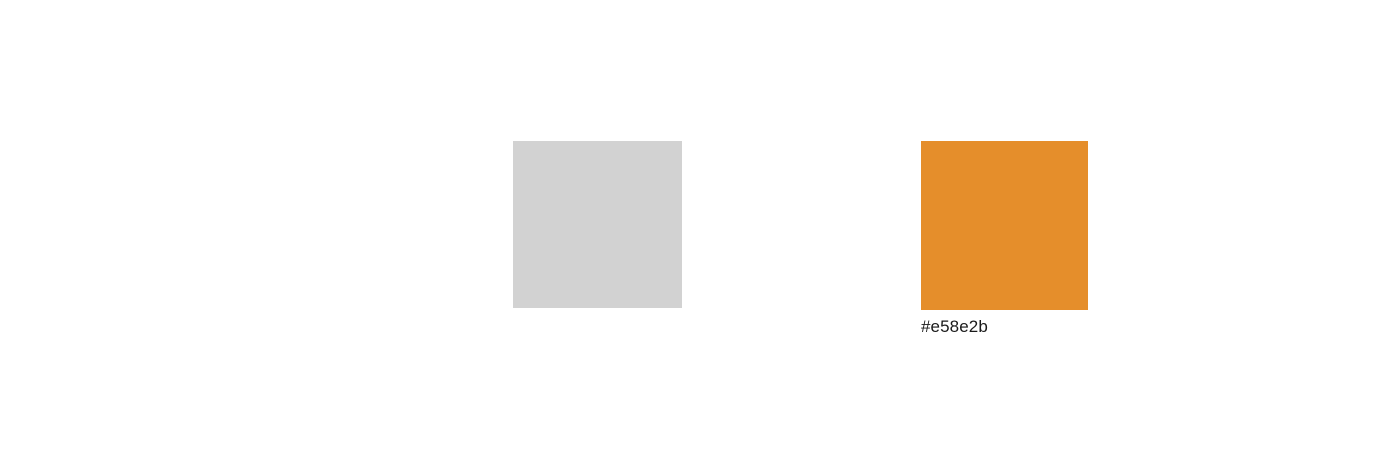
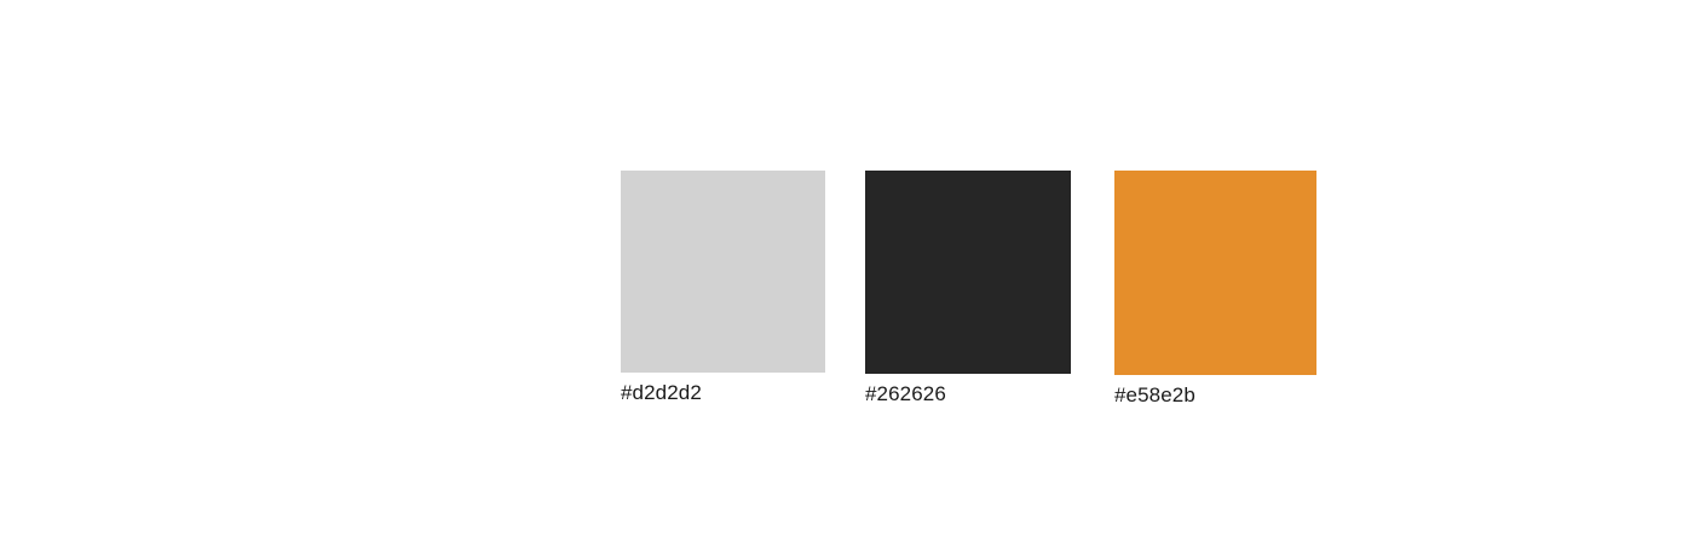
+ #d2d2d2
+ #262626
  #e58e2b
